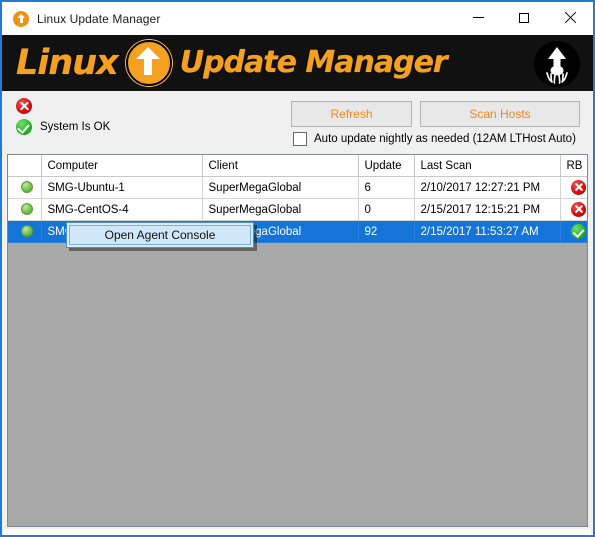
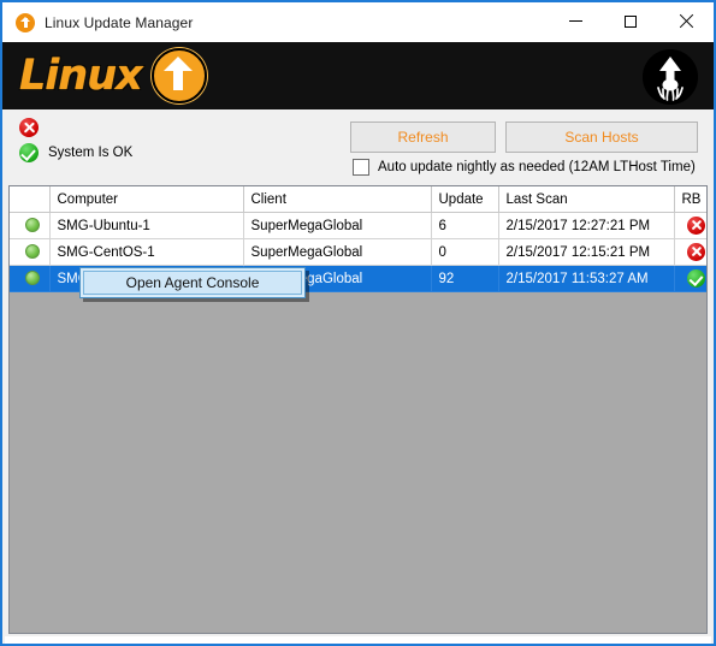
  Linux Update Manager
  Linux
- Update Manager
  System Is OK
  Refresh
  Scan Hosts
- Auto update nightly as needed (12AM LTHost Auto)
+ Auto update nightly as needed (12AM LTHost Time)
  	Computer	Client	Update	Last Scan	RB
- 	SMG-Ubuntu-1	SuperMegaGlobal	6	2/10/2017 12:27:21 PM
+ 	SMG-Ubuntu-1	SuperMegaGlobal	6	2/15/2017 12:27:21 PM
- 	SMG-CentOS-4	SuperMegaGlobal	0	2/15/2017 12:15:21 PM
+ 	SMG-CentOS-1	SuperMegaGlobal	0	2/15/2017 12:15:21 PM
  Open Agent Console
